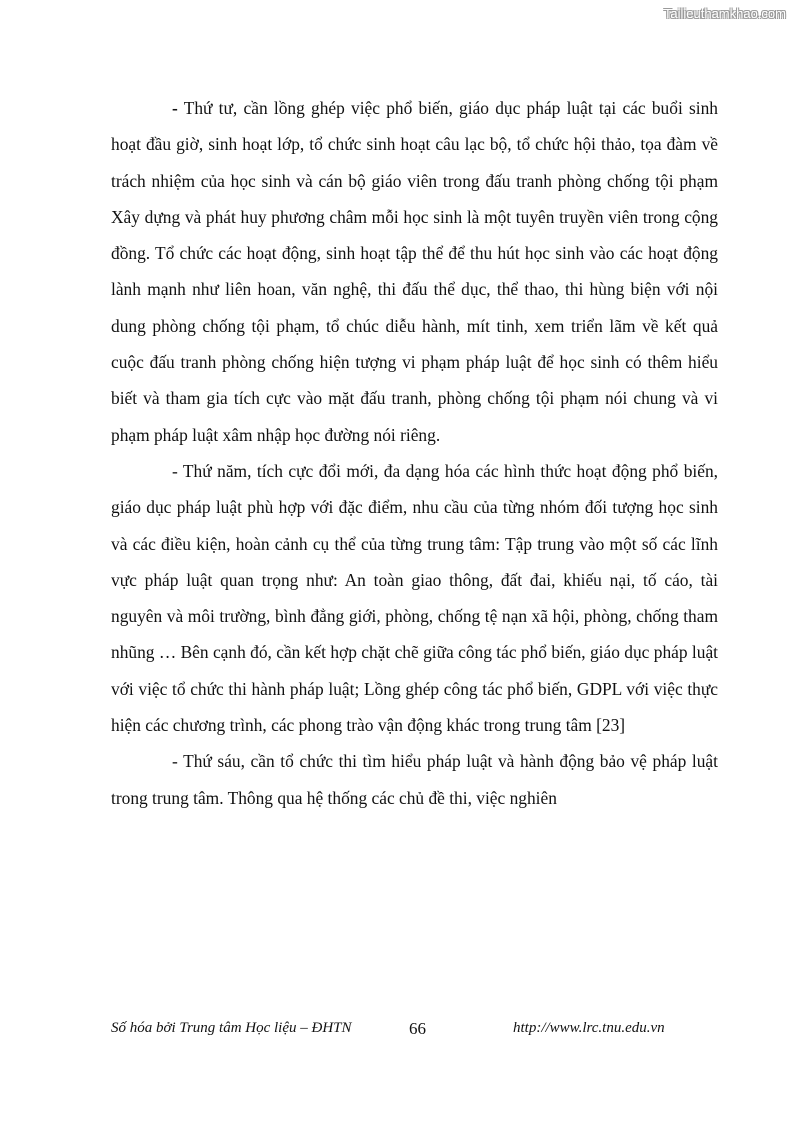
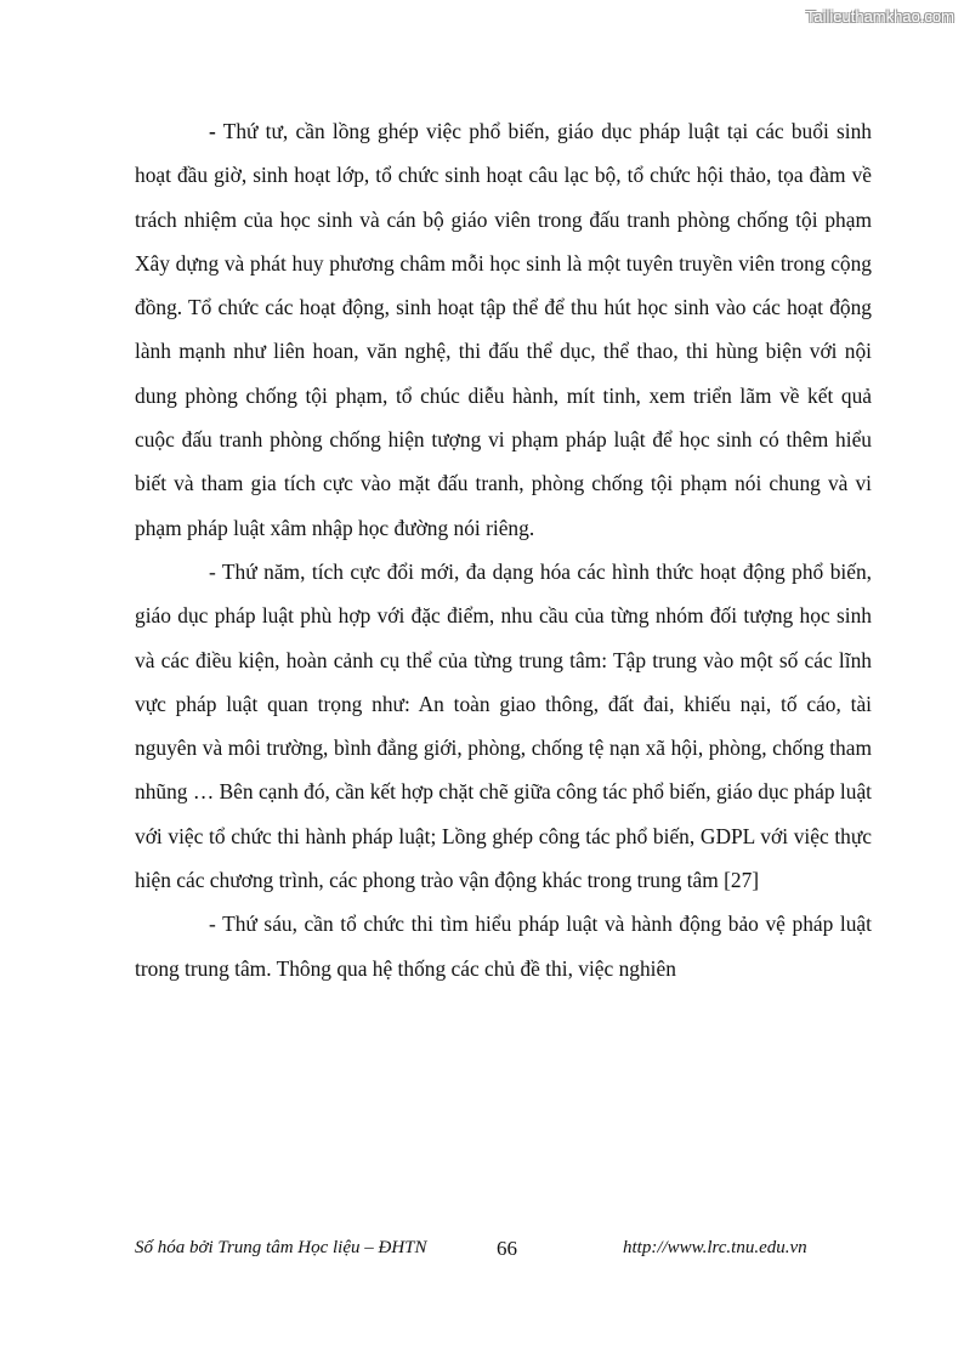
  Tailieuthamkhao.com
  - Thứ tư, cần lồng ghép việc phổ biến, giáo dục pháp luật tại các buổi sinh hoạt đầu giờ, sinh hoạt lớp, tổ chức sinh hoạt câu lạc bộ, tổ chức hội thảo, tọa đàm về trách nhiệm của học sinh và cán bộ giáo viên trong đấu tranh phòng chống tội phạm Xây dựng và phát huy phương châm mỗi học sinh là một tuyên truyền viên trong cộng đồng. Tổ chức các hoạt động, sinh hoạt tập thể để thu hút học sinh vào các hoạt động lành mạnh như liên hoan, văn nghệ, thi đấu thể dục, thể thao, thi hùng biện với nội dung phòng chống tội phạm, tổ chúc diễu hành, mít tinh, xem triển lãm về kết quả cuộc đấu tranh phòng chống hiện tượng vi phạm pháp luật để học sinh có thêm hiểu biết và tham gia tích cực vào mặt đấu tranh, phòng chống tội phạm nói chung và vi phạm pháp luật xâm nhập học đường nói riêng.
- - Thứ năm, tích cực đổi mới, đa dạng hóa các hình thức hoạt động phổ biến, giáo dục pháp luật phù hợp với đặc điểm, nhu cầu của từng nhóm đối tượng học sinh và các điều kiện, hoàn cảnh cụ thể của từng trung tâm: Tập trung vào một số các lĩnh vực pháp luật quan trọng như: An toàn giao thông, đất đai, khiếu nại, tố cáo, tài nguyên và môi trường, bình đẳng giới, phòng, chống tệ nạn xã hội, phòng, chống tham nhũng … Bên cạnh đó, cần kết hợp chặt chẽ giữa công tác phổ biến, giáo dục pháp luật với việc tổ chức thi hành pháp luật; Lồng ghép công tác phổ biến, GDPL với việc thực hiện các chương trình, các phong trào vận động khác trong trung tâm [23]
+ - Thứ năm, tích cực đổi mới, đa dạng hóa các hình thức hoạt động phổ biến, giáo dục pháp luật phù hợp với đặc điểm, nhu cầu của từng nhóm đối tượng học sinh và các điều kiện, hoàn cảnh cụ thể của từng trung tâm: Tập trung vào một số các lĩnh vực pháp luật quan trọng như: An toàn giao thông, đất đai, khiếu nại, tố cáo, tài nguyên và môi trường, bình đẳng giới, phòng, chống tệ nạn xã hội, phòng, chống tham nhũng … Bên cạnh đó, cần kết hợp chặt chẽ giữa công tác phổ biến, giáo dục pháp luật với việc tổ chức thi hành pháp luật; Lồng ghép công tác phổ biến, GDPL với việc thực hiện các chương trình, các phong trào vận động khác trong trung tâm [27]
  - Thứ sáu, cần tổ chức thi tìm hiểu pháp luật và hành động bảo vệ pháp luật trong trung tâm. Thông qua hệ thống các chủ đề thi, việc nghiên
  Số hóa bởi Trung tâm Học liệu – ĐHTN
  66
  http://www.lrc.tnu.edu.vn
